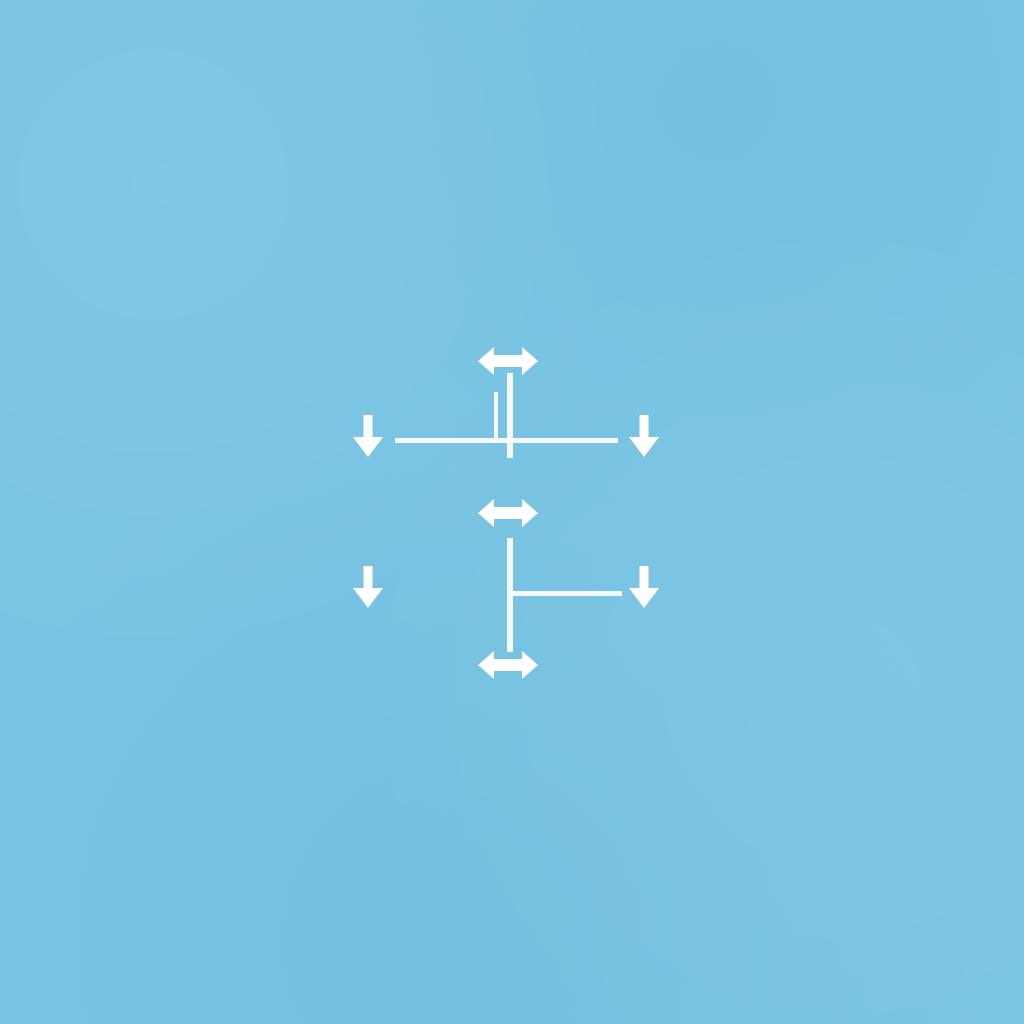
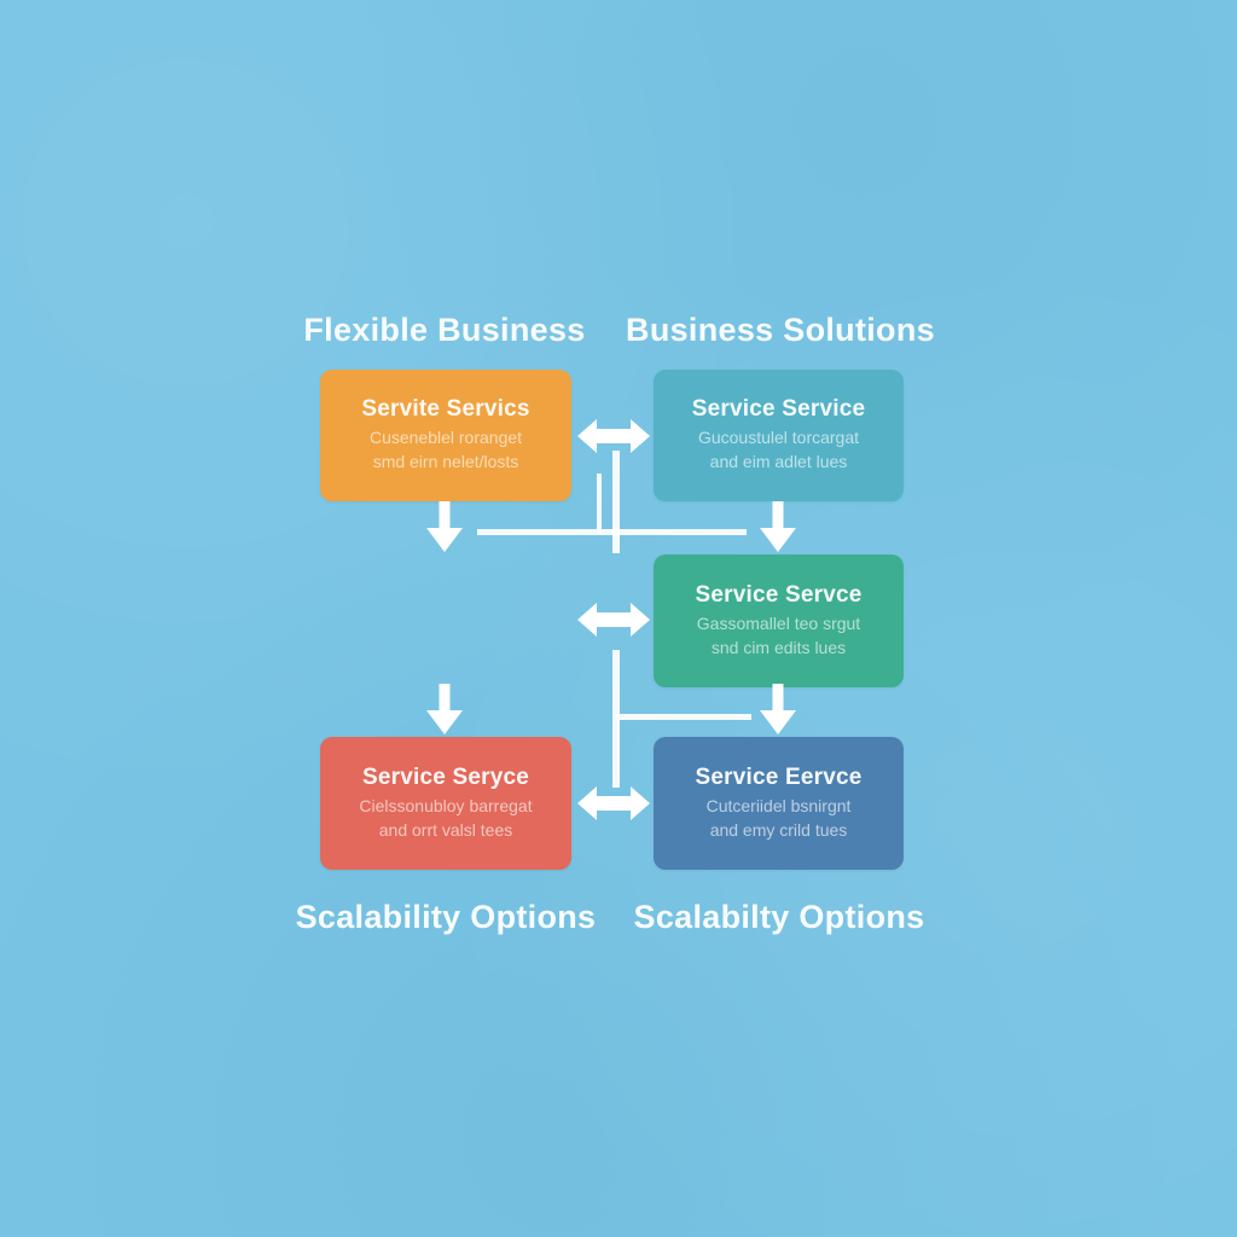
+ Flexible Business
+ Business Solutions
+ Scalability Options
+ Scalabilty Options
+ Servite Servics
+ Cuseneblel roranget
+ smd eirn nelet/losts
+ Service Service
+ Gucoustulel torcargat
+ and eim adlet lues
+ Service Servce
+ Gassomallel teo srgut
+ snd cim edits lues
+ Service Seryce
+ Cielssonubloy barregat
+ and orrt valsl tees
+ Service Eervce
+ Cutceriidel bsnirgnt
+ and emy crild tues
